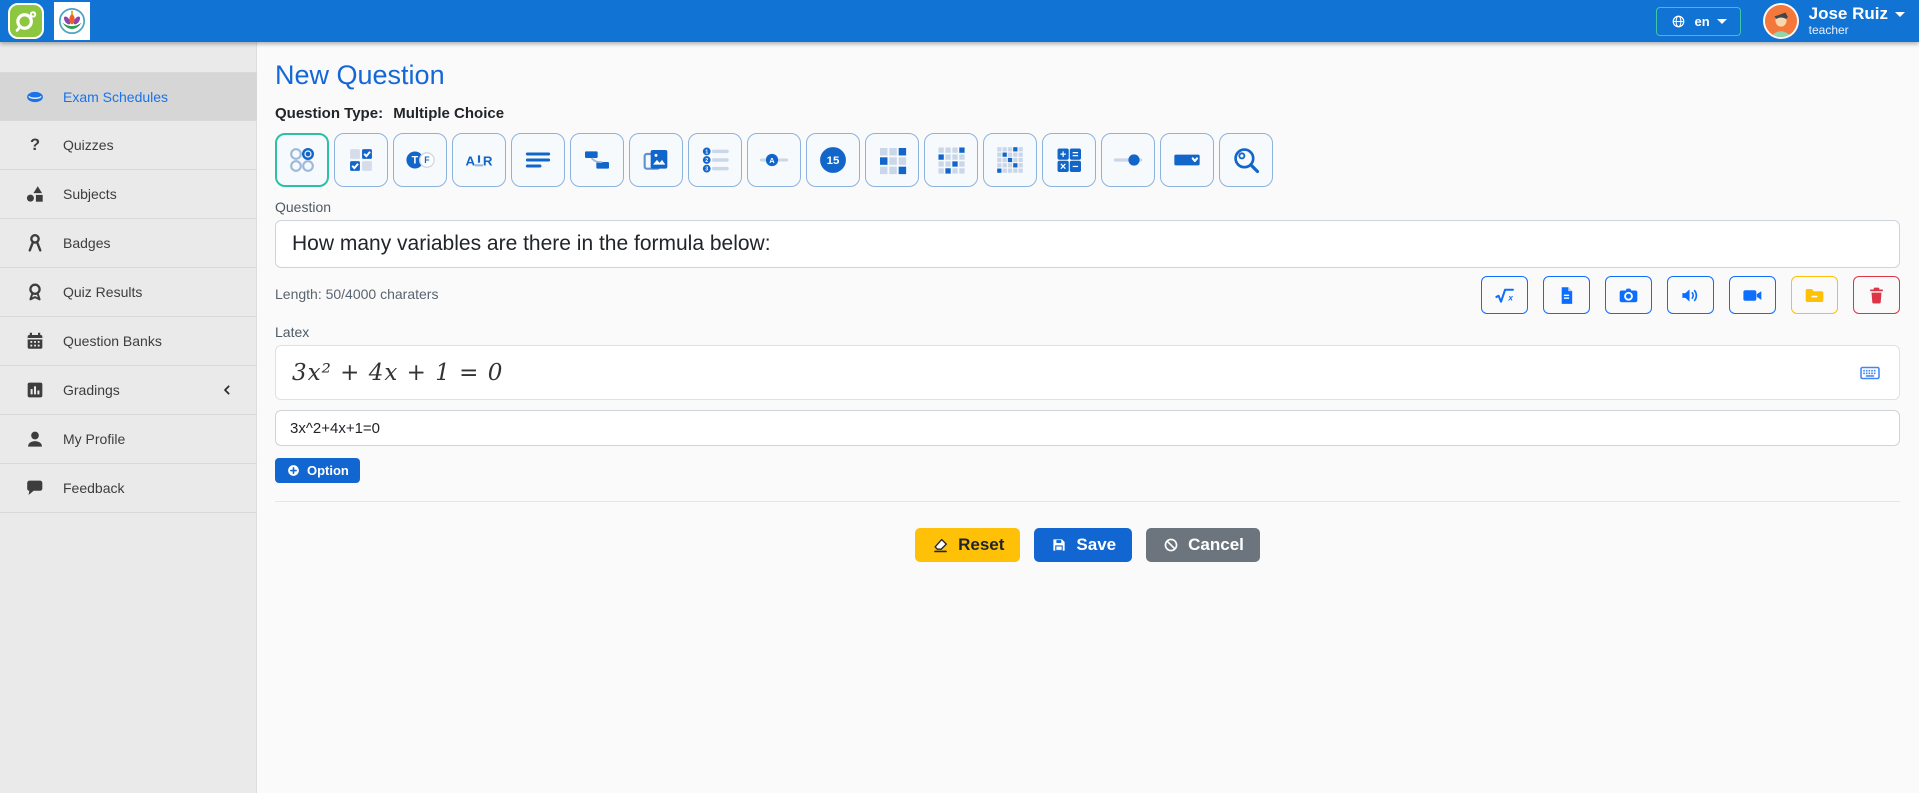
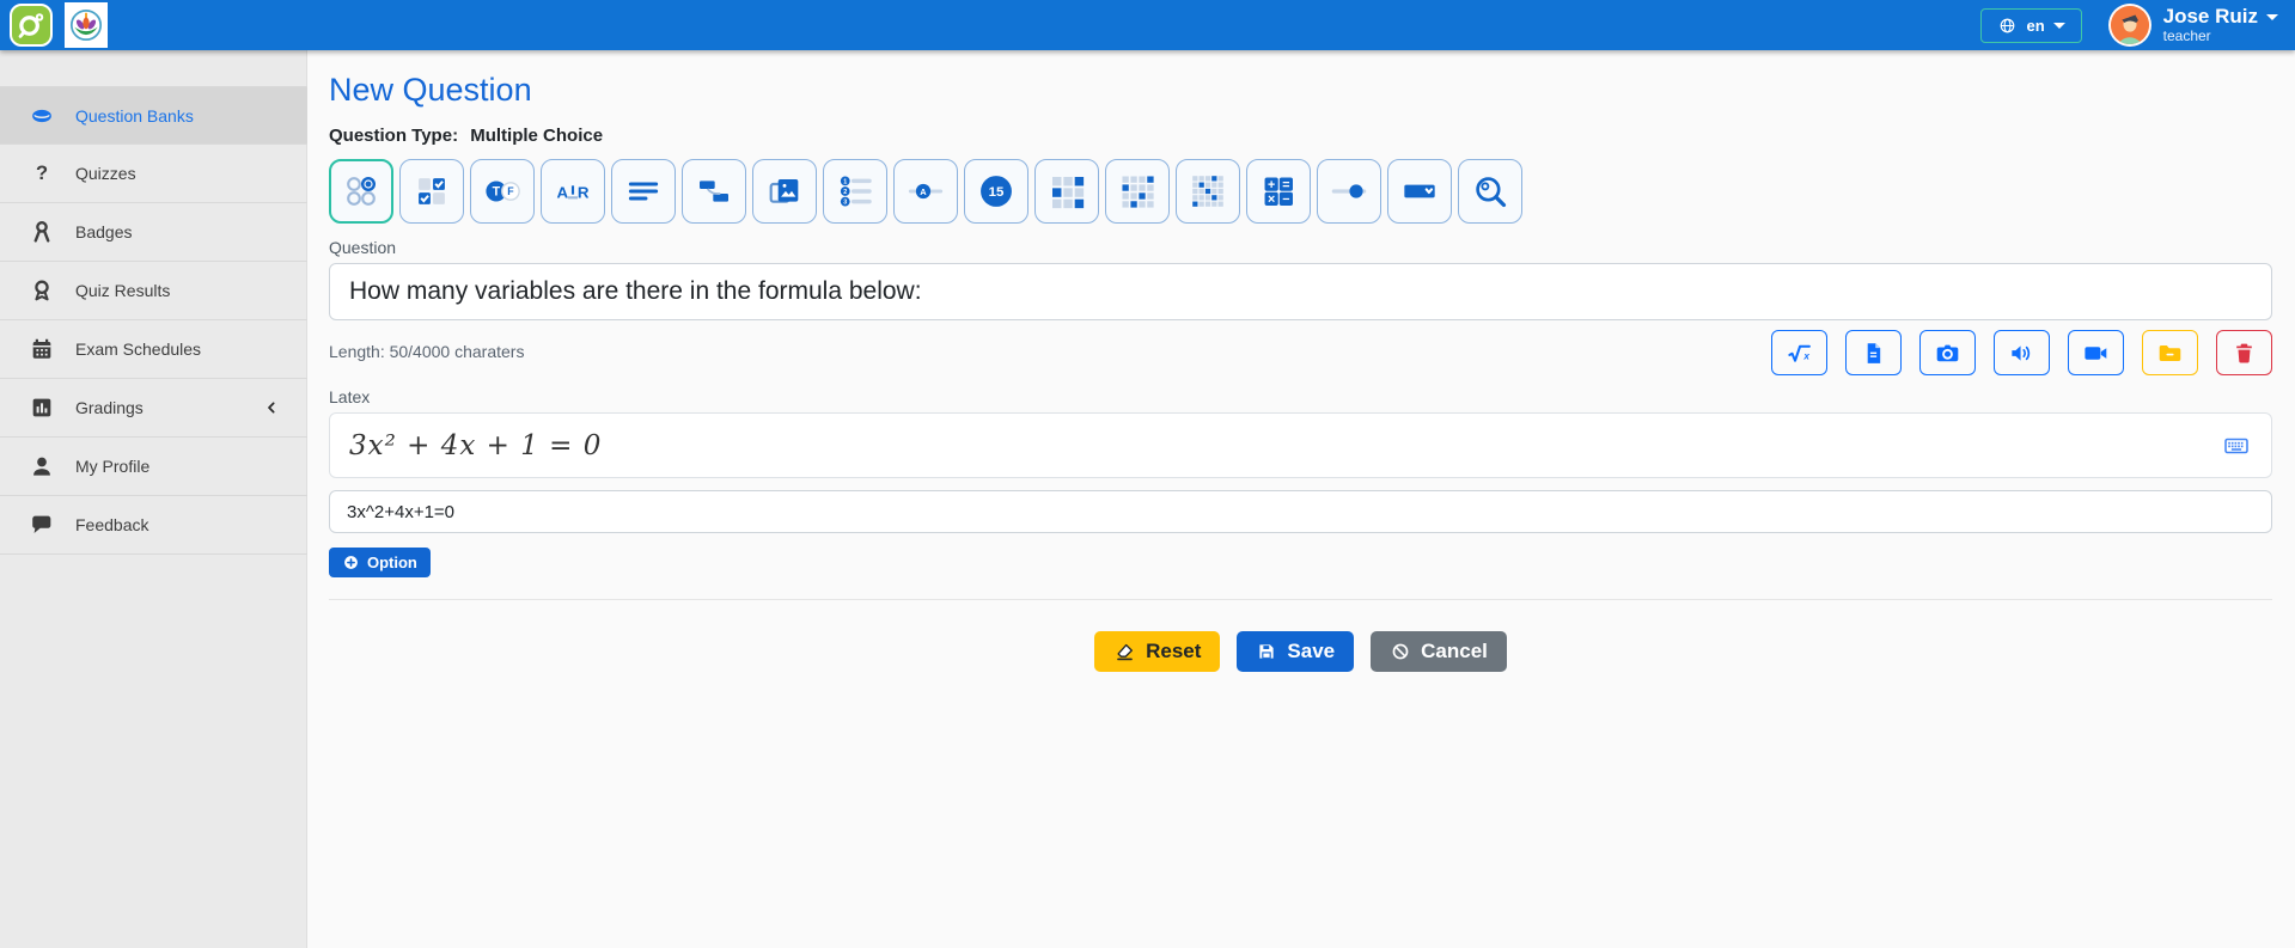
  en
  Jose Ruiz
  teacher
- Exam Schedules
+ Question Banks
  ?
  Quizzes
- Subjects
  Badges
  Quiz Results
- Question Banks
+ Exam Schedules
  Gradings
  My Profile
  Feedback
  New Question
  Question Type: Multiple Choice
  T
  F
  A
  R
  A
  15
  +
  =
  ×
  −
  Question
  How many variables are there in the formula below:
  Length: 50/4000 charaters
  x
  Latex
  3x² + 4x + 1 = 0
  3x^2+4x+1=0
  Option
  Reset
  Save
  Cancel
